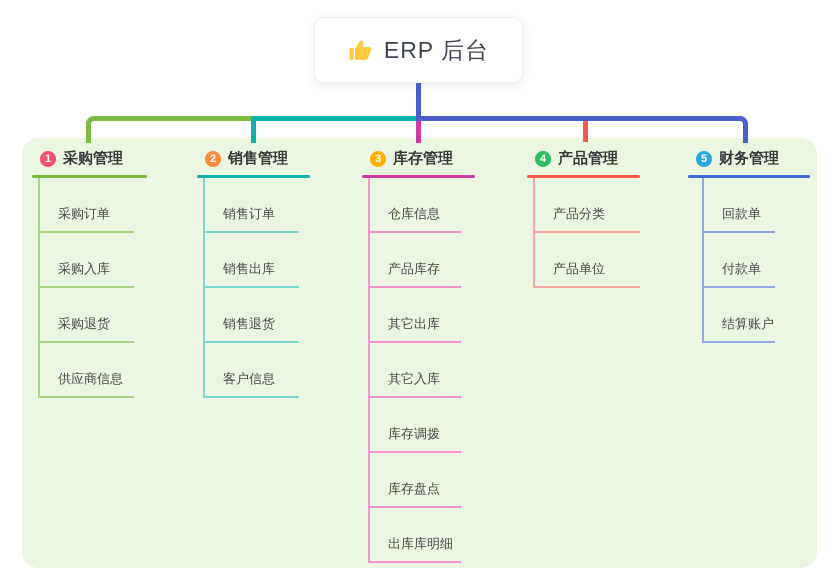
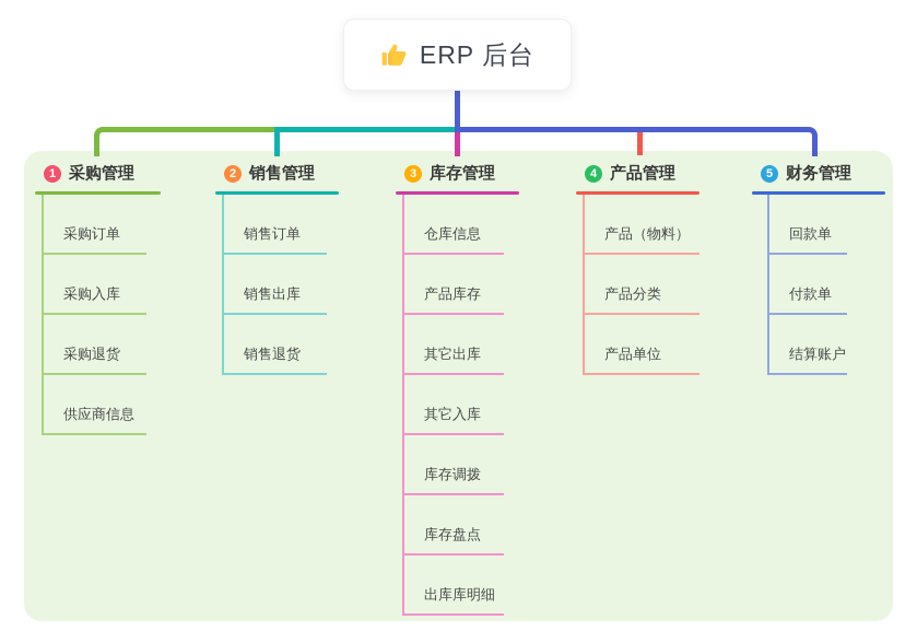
  ERP 后台
  1
  采购管理
  采购订单
  采购入库
  采购退货
  供应商信息
  2
  销售管理
  销售订单
  销售出库
  销售退货
- 客户信息
  3
  库存管理
  仓库信息
  产品库存
  其它出库
  其它入库
  库存调拨
  库存盘点
  出库库明细
  4
  产品管理
+ 产品（物料）
  产品分类
  产品单位
  5
  财务管理
  回款单
  付款单
  结算账户
